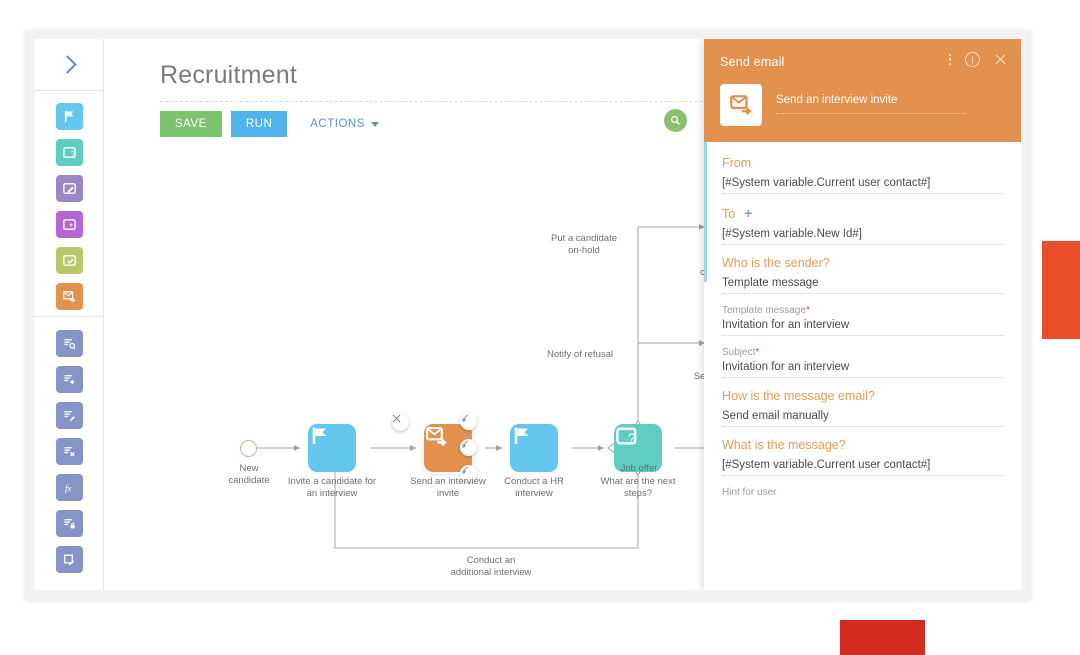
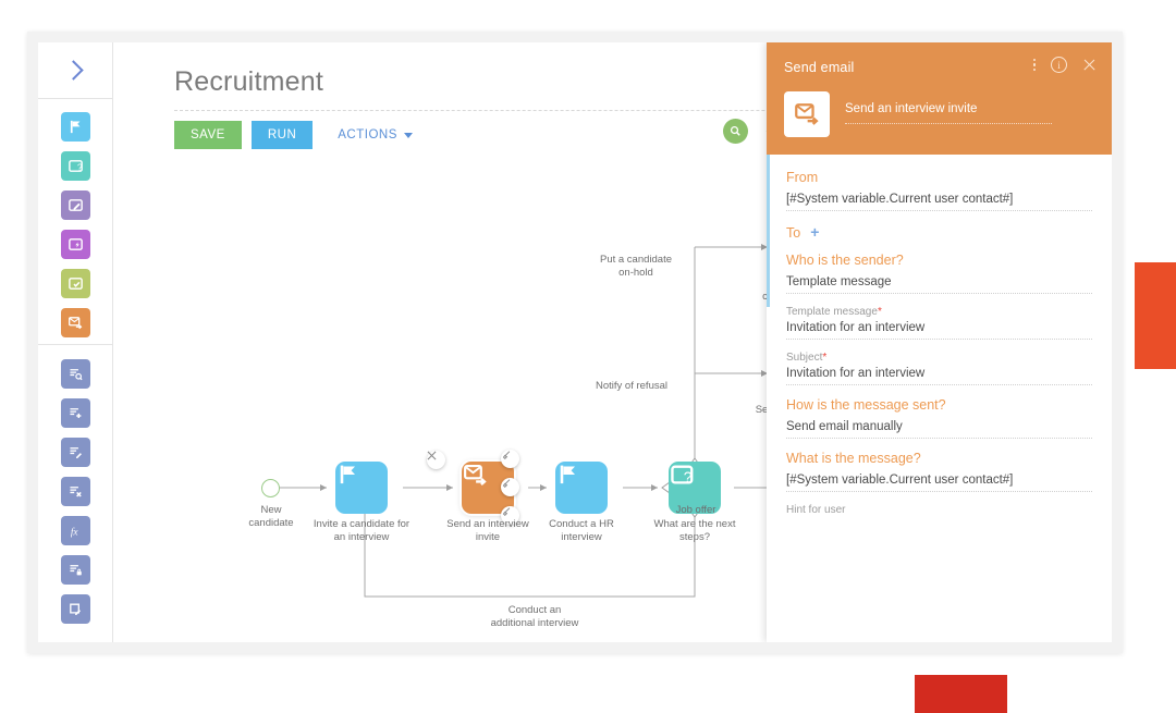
  ?
  fx
  Recruitment
  SAVE
  RUN
  ACTIONS
  New
  candidate
  Invite a candidate for
  an interview
  Send an interview
  invite
  Conduct a HR
  interview
  ?
  What are the next
  steps?
  Put a candidate
  on-hold
  Notify of refusal
  Job offer
  Conduct an
  additional interview
  Send email
  i
  Send an interview invite
  From
  [#System variable.Current user contact#]
  To +
- [#System variable.New Id#]
  Who is the sender?
  Template message
  Template message*
  Invitation for an interview
  Subject*
  Invitation for an interview
- How is the message email?
+ How is the message sent?
  Send email manually
  What is the message?
  [#System variable.Current user contact#]
  Hint for user
